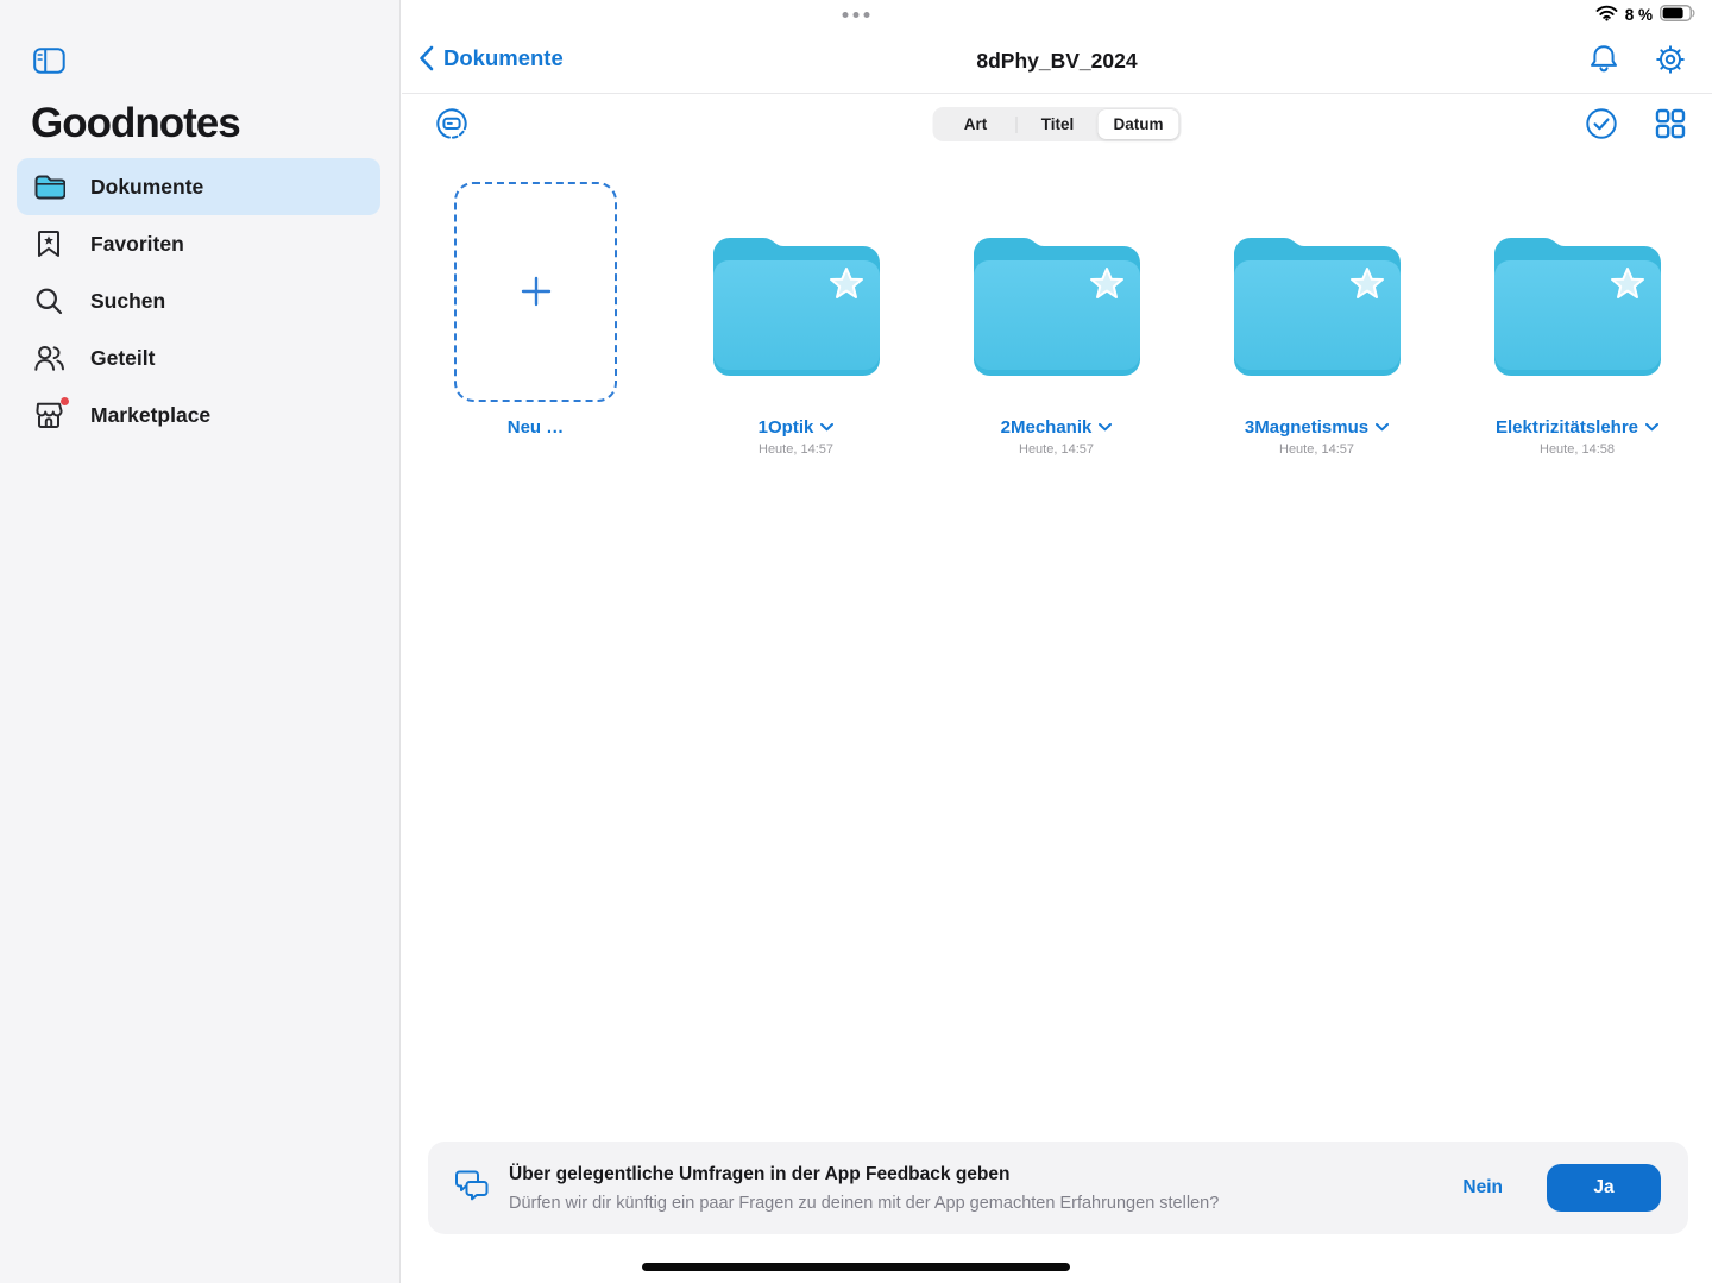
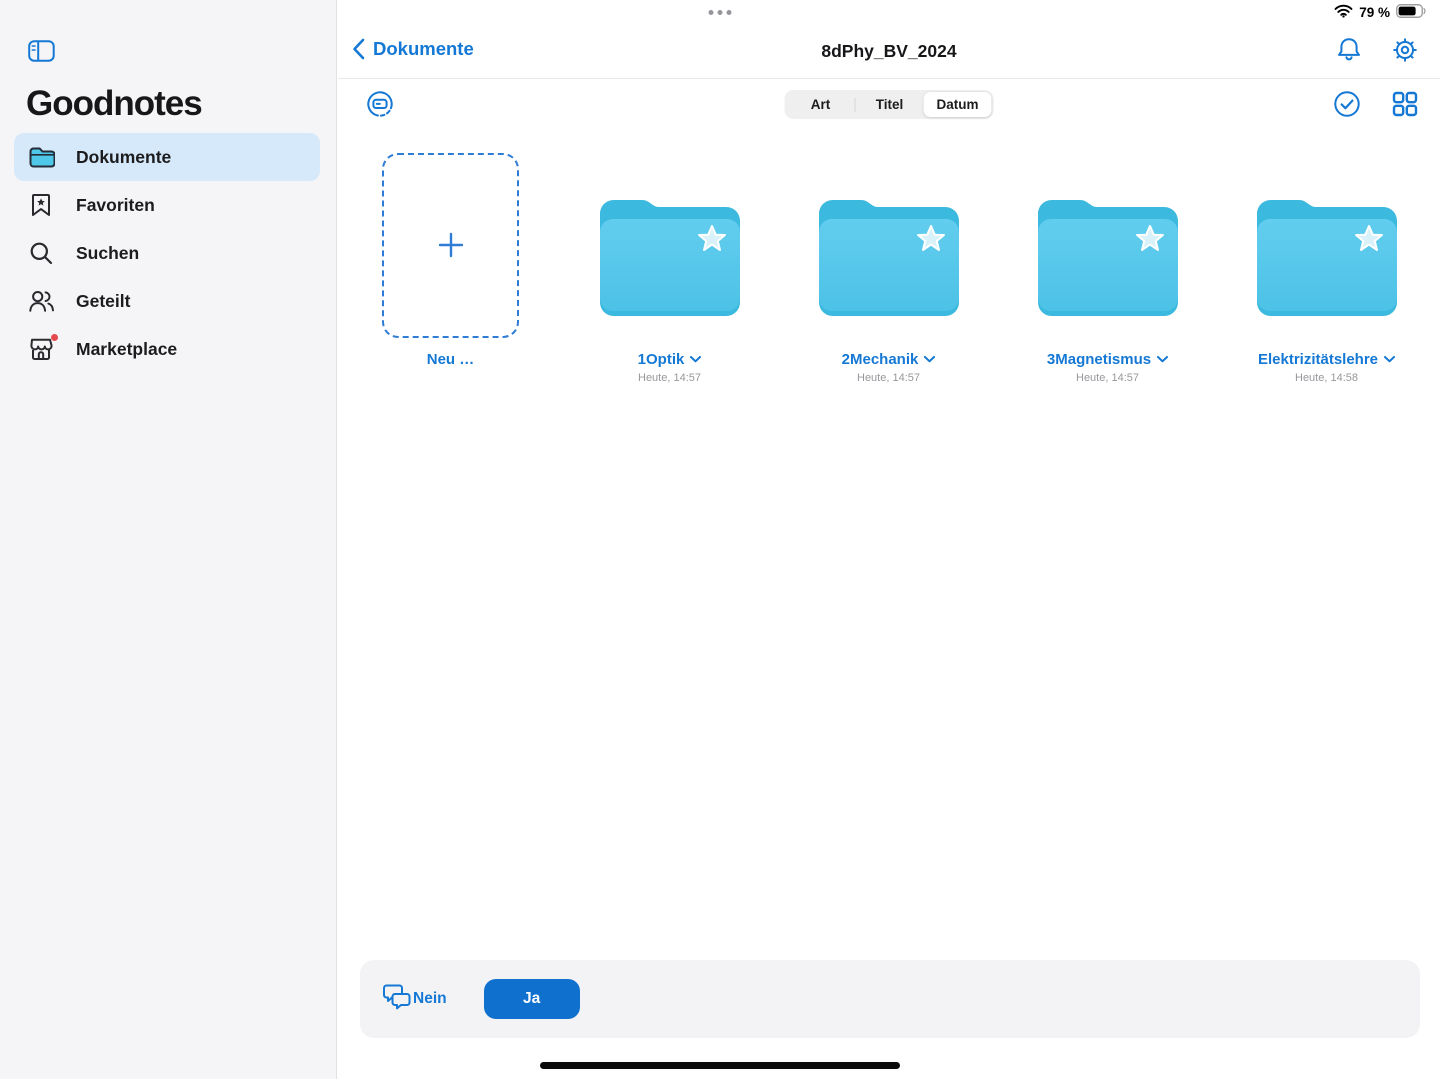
- 8 %
+ 79 %
  Goodnotes
  Dokumente
  Favoriten
  Suchen
  Geteilt
  Marketplace
  Dokumente
  8dPhy_BV_2024
  Art
  Titel
  Datum
  Neu …
  1Optik
  Heute, 14:57
  2Mechanik
  Heute, 14:57
  3Magnetismus
  Heute, 14:57
  Elektrizitätslehre
  Heute, 14:58
- Über gelegentliche Umfragen in der App Feedback geben
- Dürfen wir dir künftig ein paar Fragen zu deinen mit der App gemachten Erfahrungen stellen?
  Nein
  Ja
